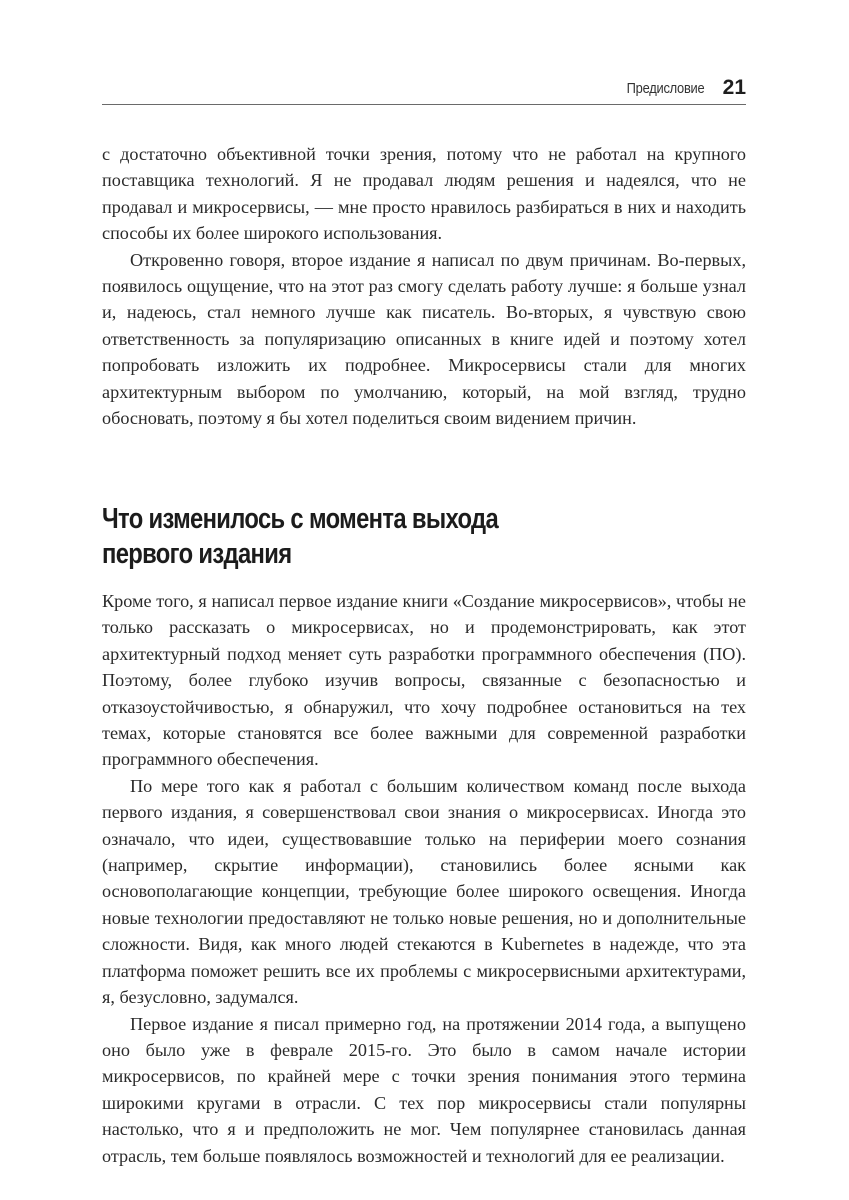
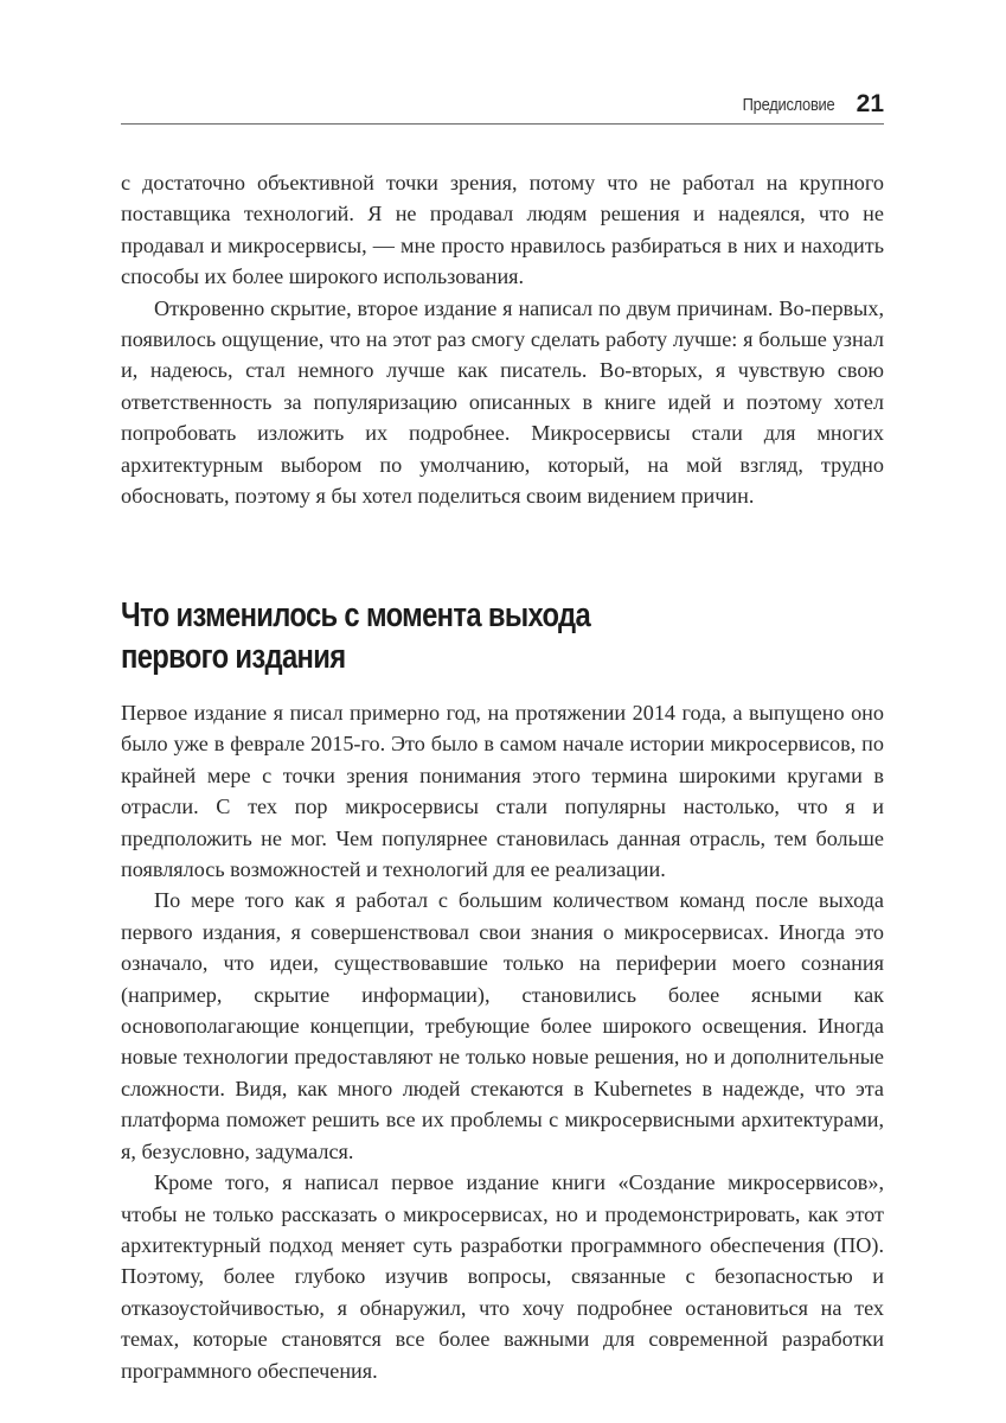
  Предисловие
  21
  с достаточно объективной точки зрения, потому что не работал на крупного поставщика технологий. Я не продавал людям решения и надеялся, что не продавал и микросервисы, — мне просто нравилось разбираться в них и находить способы их более широкого использования.
- Откровенно говоря, второе издание я написал по двум причинам. Во-первых, появилось ощущение, что на этот раз смогу сделать работу лучше: я больше узнал и, надеюсь, стал немного лучше как писатель. Во-вторых, я чувствую свою ответственность за популяризацию описанных в книге идей и поэтому хотел попробовать изложить их подробнее. Микросервисы стали для многих архитектурным выбором по умолчанию, который, на мой взгляд, трудно обосновать, поэтому я бы хотел поделиться своим видением причин.
+ Откровенно скрытие, второе издание я написал по двум причинам. Во-первых, появилось ощущение, что на этот раз смогу сделать работу лучше: я больше узнал и, надеюсь, стал немного лучше как писатель. Во-вторых, я чувствую свою ответственность за популяризацию описанных в книге идей и поэтому хотел попробовать изложить их подробнее. Микросервисы стали для многих архитектурным выбором по умолчанию, который, на мой взгляд, трудно обосновать, поэтому я бы хотел поделиться своим видением причин.
  Что изменилось с момента выхода
  первого издания
- Кроме того, я написал первое издание книги «Создание микросервисов», чтобы не только рассказать о микросервисах, но и продемонстрировать, как этот архитектурный подход меняет суть разработки программного обеспечения (ПО). Поэтому, более глубоко изучив вопросы, связанные с безопасностью и отказоустойчивостью, я обнаружил, что хочу подробнее остановиться на тех темах, которые становятся все более важными для современной разработки программного обеспечения.
+ Первое издание я писал примерно год, на протяжении 2014 года, а выпущено оно было уже в феврале 2015-го. Это было в самом начале истории микросервисов, по крайней мере с точки зрения понимания этого термина широкими кругами в отрасли. С тех пор микросервисы стали популярны настолько, что я и предположить не мог. Чем популярнее становилась данная отрасль, тем больше появлялось возможностей и технологий для ее реализации.
  По мере того как я работал с большим количеством команд после выхода первого издания, я совершенствовал свои знания о микросервисах. Иногда это означало, что идеи, существовавшие только на периферии моего сознания (например, скрытие информации), становились более ясными как основополагающие концепции, требующие более широкого освещения. Иногда новые технологии предоставляют не только новые решения, но и дополнительные сложности. Видя, как много людей стекаются в Kubernetes в надежде, что эта платформа поможет решить все их проблемы с микросервисными архитектурами, я, безусловно, задумался.
- Первое издание я писал примерно год, на протяжении 2014 года, а выпущено оно было уже в феврале 2015-го. Это было в самом начале истории микросервисов, по крайней мере с точки зрения понимания этого термина широкими кругами в отрасли. С тех пор микросервисы стали популярны настолько, что я и предположить не мог. Чем популярнее становилась данная отрасль, тем больше появлялось возможностей и технологий для ее реализации.
+ Кроме того, я написал первое издание книги «Создание микросервисов», чтобы не только рассказать о микросервисах, но и продемонстрировать, как этот архитектурный подход меняет суть разработки программного обеспечения (ПО). Поэтому, более глубоко изучив вопросы, связанные с безопасностью и отказоустойчивостью, я обнаружил, что хочу подробнее остановиться на тех темах, которые становятся все более важными для современной разработки программного обеспечения.
